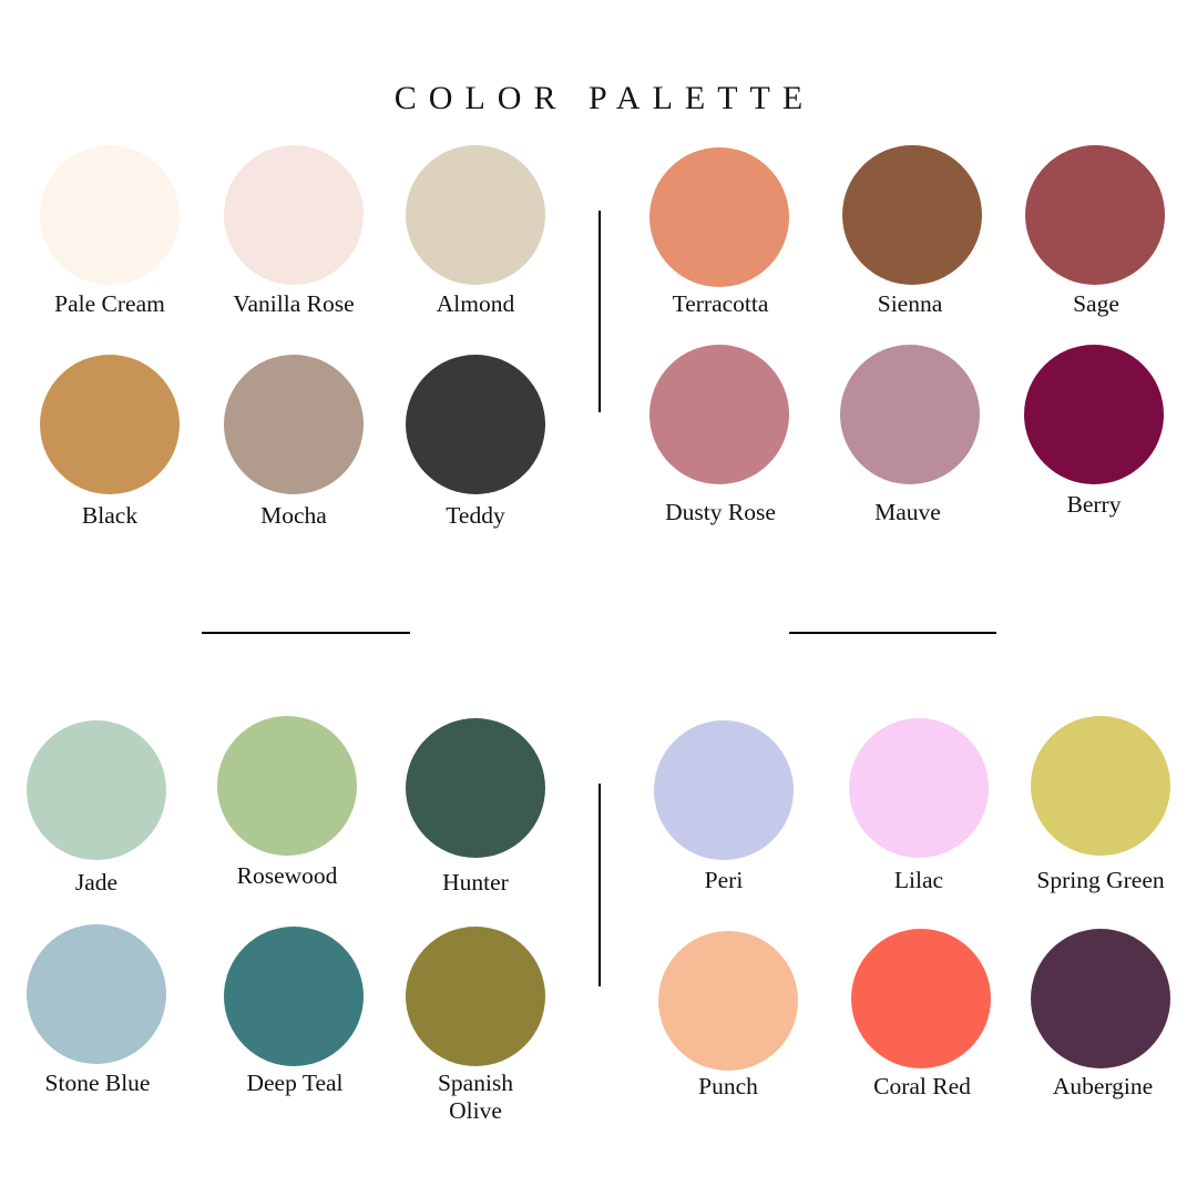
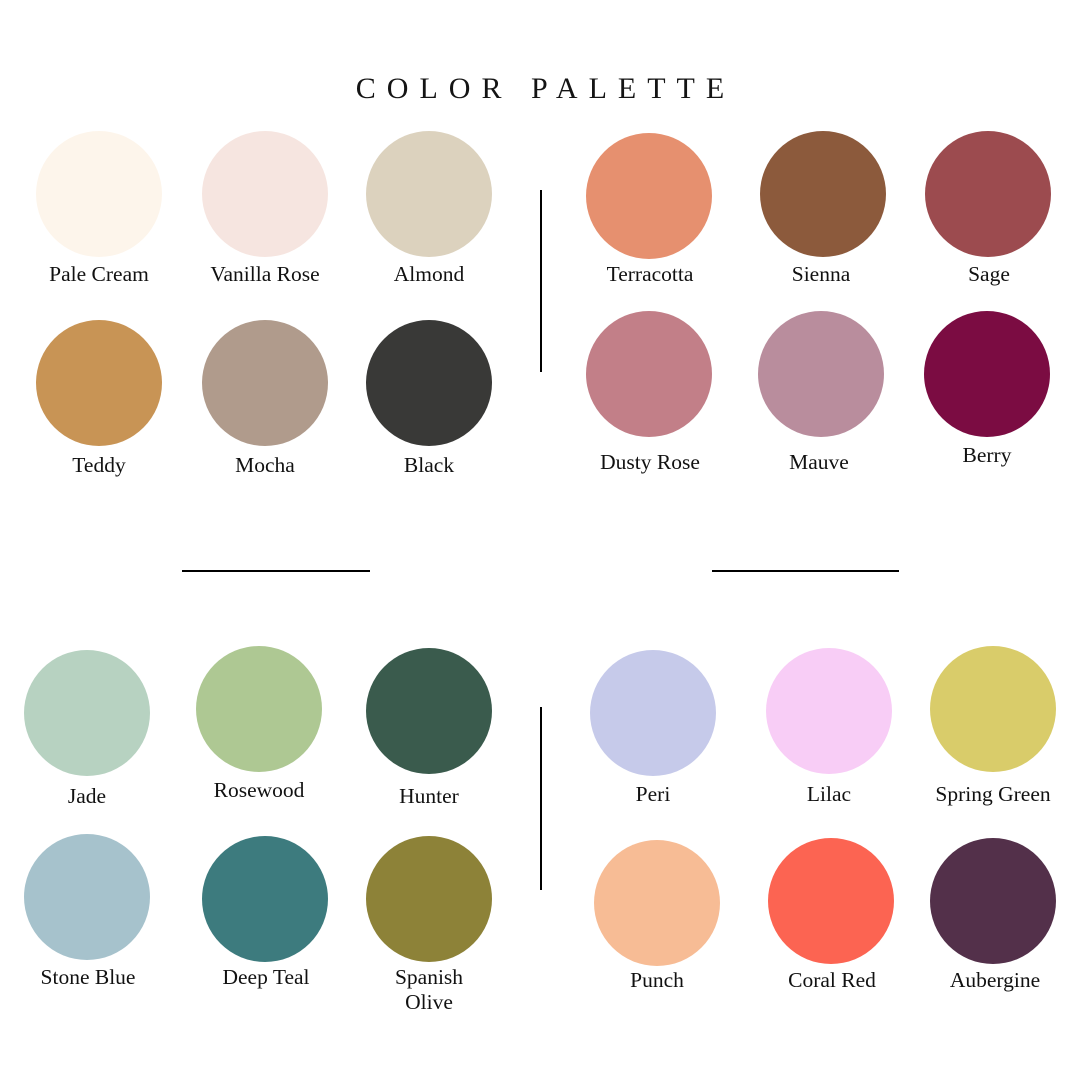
  COLOR PALETTE
  Pale Cream
  Vanilla Rose
  Almond
- Black
+ Teddy
  Mocha
- Teddy
+ Black
  Terracotta
  Sienna
  Sage
  Dusty Rose
  Mauve
  Berry
  Jade
  Rosewood
  Hunter
  Stone Blue
  Deep Teal
  Spanish Olive
  Peri
  Lilac
  Spring Green
  Punch
  Coral Red
  Aubergine
